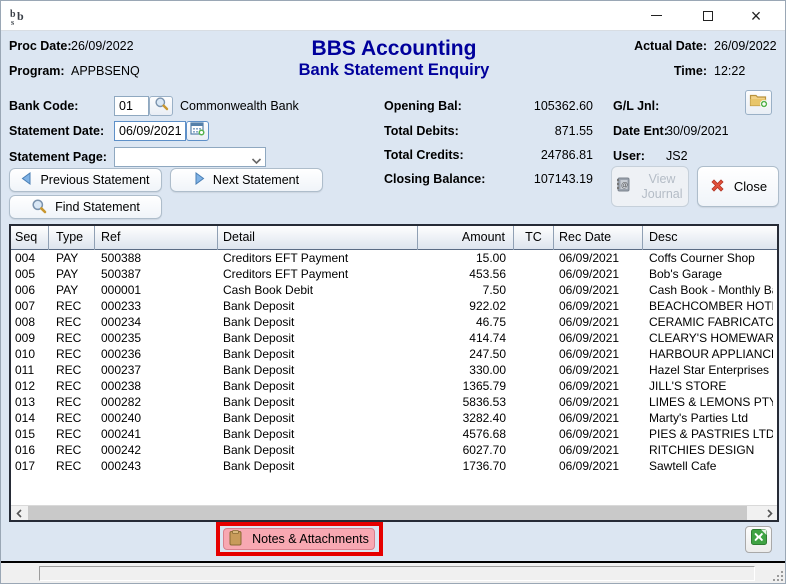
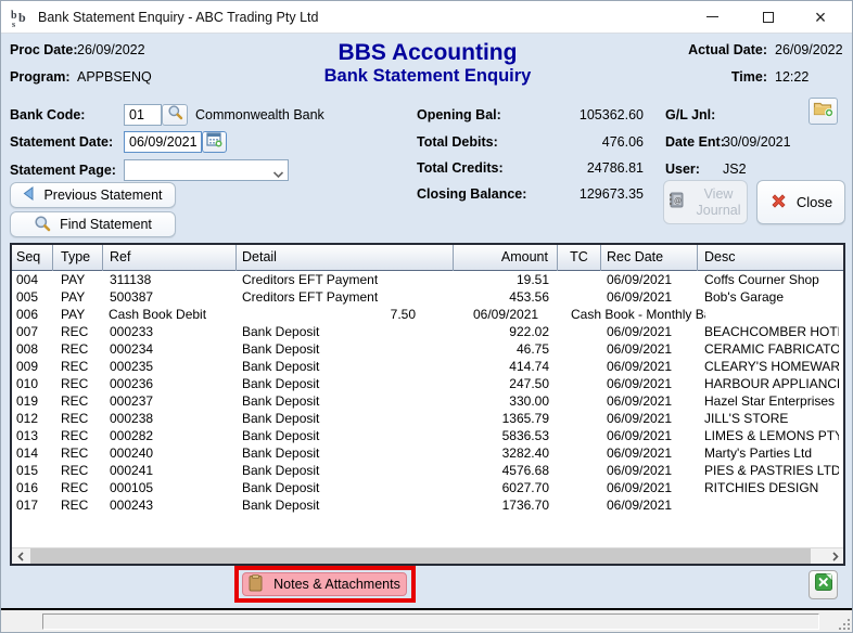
  b
  b
  s
+ Bank Statement Enquiry - ABC Trading Pty Ltd
  ×
  Proc Date:
  26/09/2022
  Program:
  APPBSENQ
  BBS Accounting
  Bank Statement Enquiry
  Actual Date:
  26/09/2022
  Time:
  12:22
  Bank Code:
  01
  Commonwealth Bank
  Statement Date:
  06/09/2021
  Statement Page:
  Previous Statement
- Next Statement
  Find Statement
  Opening Bal:
  105362.60
  Total Debits:
- 871.55
+ 476.06
  Total Credits:
  24786.81
  Closing Balance:
- 107143.19
+ 129673.35
  G/L Jnl:
  Date Ent:
  30/09/2021
  User:
  JS2
  View Journal
  Close
  Seq
  Type
  Ref
  Detail
  Amount
  TC
  Rec Date
  Desc
  004
  PAY
- 500388
+ 311138
  Creditors EFT Payment
- 15.00
+ 19.51
  06/09/2021
  Coffs Courner Shop
  005
  PAY
  500387
  Creditors EFT Payment
  453.56
  06/09/2021
  Bob's Garage
  006
  PAY
- 000001
  Cash Book Debit
  7.50
  06/09/2021
  Cash Book - Monthly B
  007
  REC
  000233
  Bank Deposit
  922.02
  06/09/2021
  BEACHCOMBER HOT
  008
  REC
  000234
  Bank Deposit
  46.75
  06/09/2021
  CERAMIC FABRICATO
  009
  REC
  000235
  Bank Deposit
  414.74
  06/09/2021
  CLEARY'S HOMEWAR
  010
  REC
  000236
  Bank Deposit
  247.50
  06/09/2021
  HARBOUR APPLIANC
- 011
+ 019
  REC
  000237
  Bank Deposit
  330.00
  06/09/2021
  Hazel Star Enterprises
  012
  REC
  000238
  Bank Deposit
  1365.79
  06/09/2021
  JILL'S STORE
  013
  REC
  000282
  Bank Deposit
  5836.53
  06/09/2021
  LIMES & LEMONS PTY
  014
  REC
  000240
  Bank Deposit
  3282.40
  06/09/2021
  Marty's Parties Ltd
  015
  REC
  000241
  Bank Deposit
  4576.68
  06/09/2021
  PIES & PASTRIES LTD
  016
  REC
- 000242
+ 000105
  Bank Deposit
  6027.70
  06/09/2021
  RITCHIES DESIGN
  017
  REC
  000243
  Bank Deposit
  1736.70
  06/09/2021
- Sawtell Cafe
  Notes & Attachments
